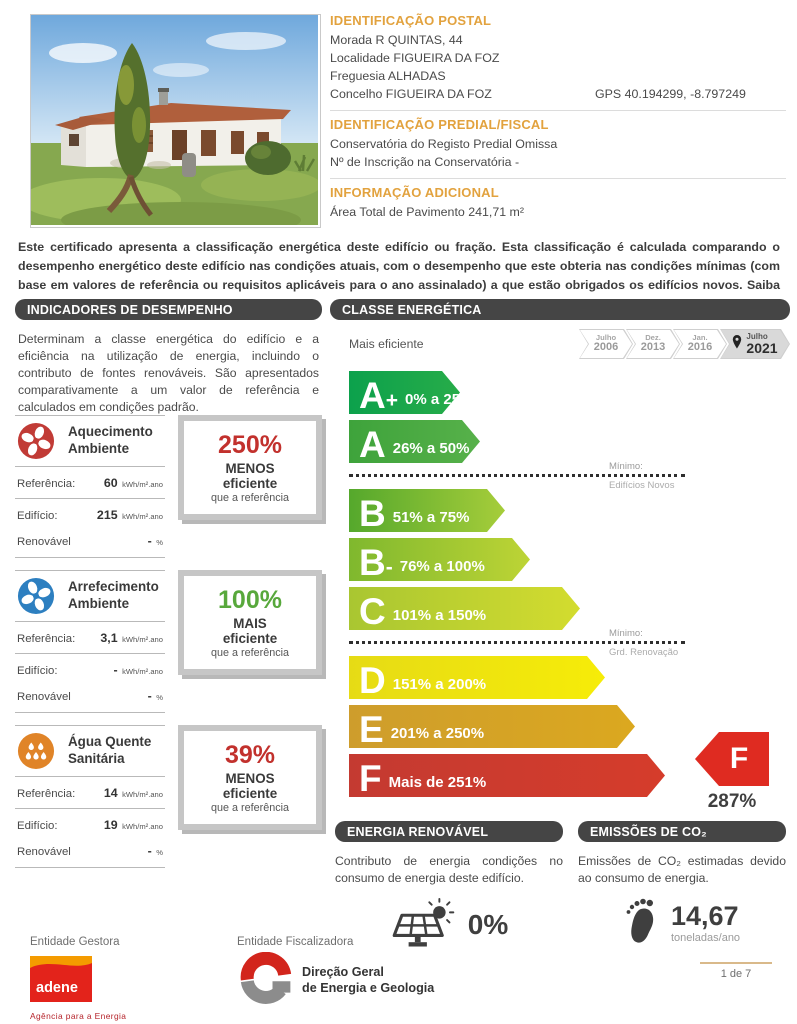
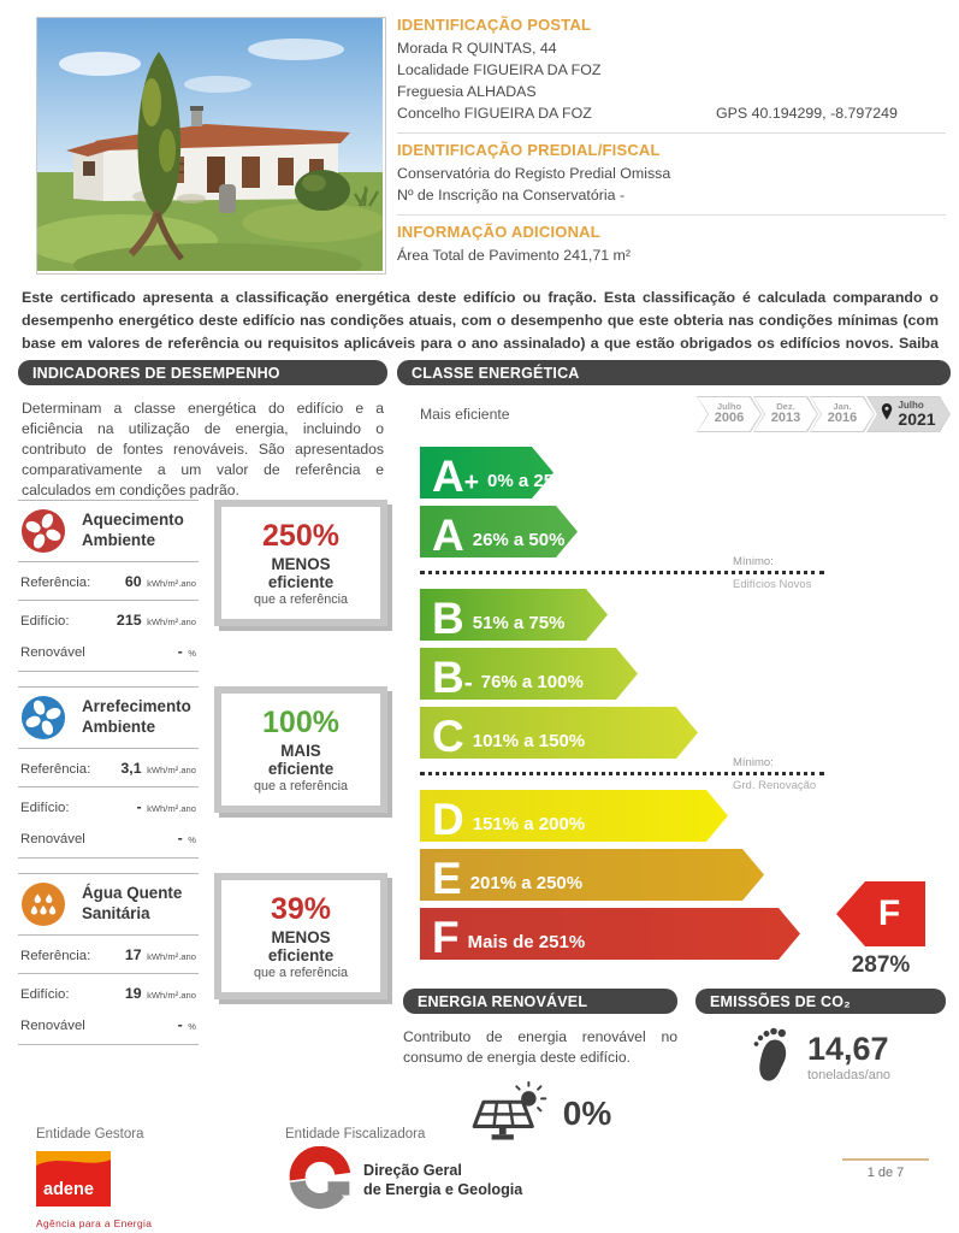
  IDENTIFICAÇÃO POSTAL
  Morada R QUINTAS, 44
  Localidade FIGUEIRA DA FOZ
  Freguesia ALHADAS
  Concelho FIGUEIRA DA FOZ
  GPS 40.194299, -8.797249
  IDENTIFICAÇÃO PREDIAL/FISCAL
  Conservatória do Registo Predial Omissa
  Nº de Inscrição na Conservatória -
  INFORMAÇÃO ADICIONAL
  Área Total de Pavimento 241,71 m²
  Este certificado apresenta a classificação energética deste edifício ou fração. Esta classificação é calculada comparando o desempenho energético deste edifício nas condições atuais, com o desempenho que este obteria nas condições mínimas (com base em valores de referência ou requisitos aplicáveis para o ano assinalado) a que estão obrigados os edifícios novos. Saiba
  INDICADORES DE DESEMPENHO
  Determinam a classe energética do edifício e a eficiência na utilização de energia, incluindo o contributo de fontes renováveis. São apresentados comparativamente a um valor de referência e calculados em condições padrão.
  Aquecimento
  Ambiente
  Referência:
  60 kWh/m².ano
  Edifício:
  215 kWh/m².ano
  Renovável
  - %
  250%
  MENOS
  eficiente
  que a referência
  Arrefecimento
  Ambiente
  Referência:
  3,1 kWh/m².ano
  Edifício:
  - kWh/m².ano
  Renovável
  - %
  100%
  MAIS
  eficiente
  que a referência
  Água Quente
  Sanitária
  Referência:
- 14 kWh/m².ano
+ 17 kWh/m².ano
  Edifício:
  19 kWh/m².ano
  Renovável
  - %
  39%
  MENOS
  eficiente
  que a referência
  CLASSE ENERGÉTICA
  Mais eficiente
  Julho
  2006
  Dez.
  2013
  Jan.
  2016
  Julho
  2021
  A
  +
  A
  26% a 50%
  Mínimo:
  Edifícios Novos
  B
  51% a 75%
  B
  -
  76% a 100%
  C
  101% a 150%
  Mínimo:
  Grd. Renovação
  D
  151% a 200%
  E
  201% a 250%
  F
  Mais de 251%
  F
  287%
  ENERGIA RENOVÁVEL
- Contributo de energia condições no consumo de energia deste edifício.
+ Contributo de energia renovável no consumo de energia deste edifício.
  0%
  EMISSÕES DE CO₂
- Emissões de CO₂ estimadas devido ao consumo de energia.
  14,67
  toneladas/ano
  Entidade Gestora
  adene
  Agência para a Energia
  Entidade Fiscalizadora
  Direção Geral
  de Energia e Geologia
  1 de 7
